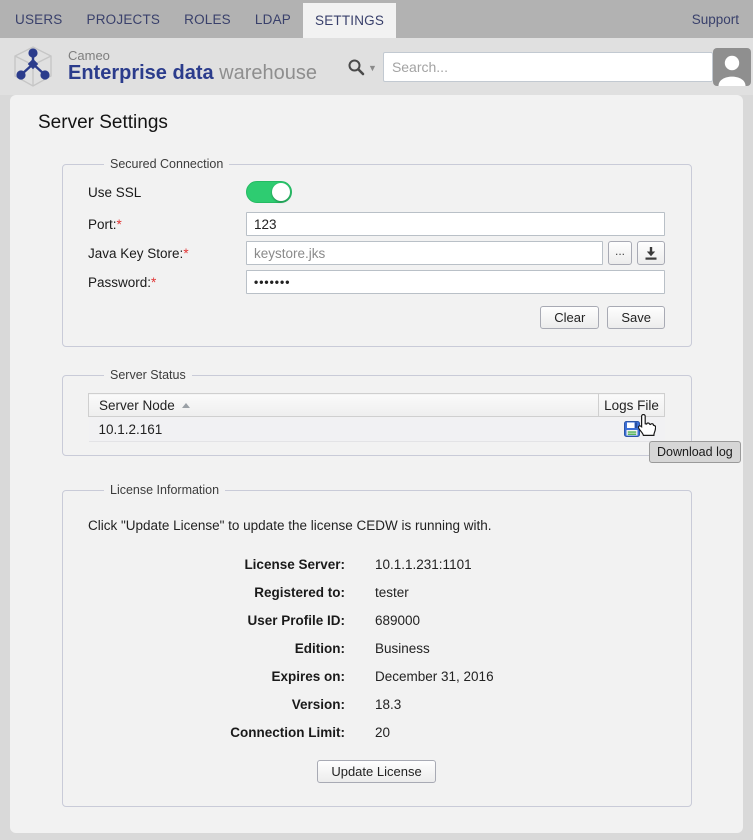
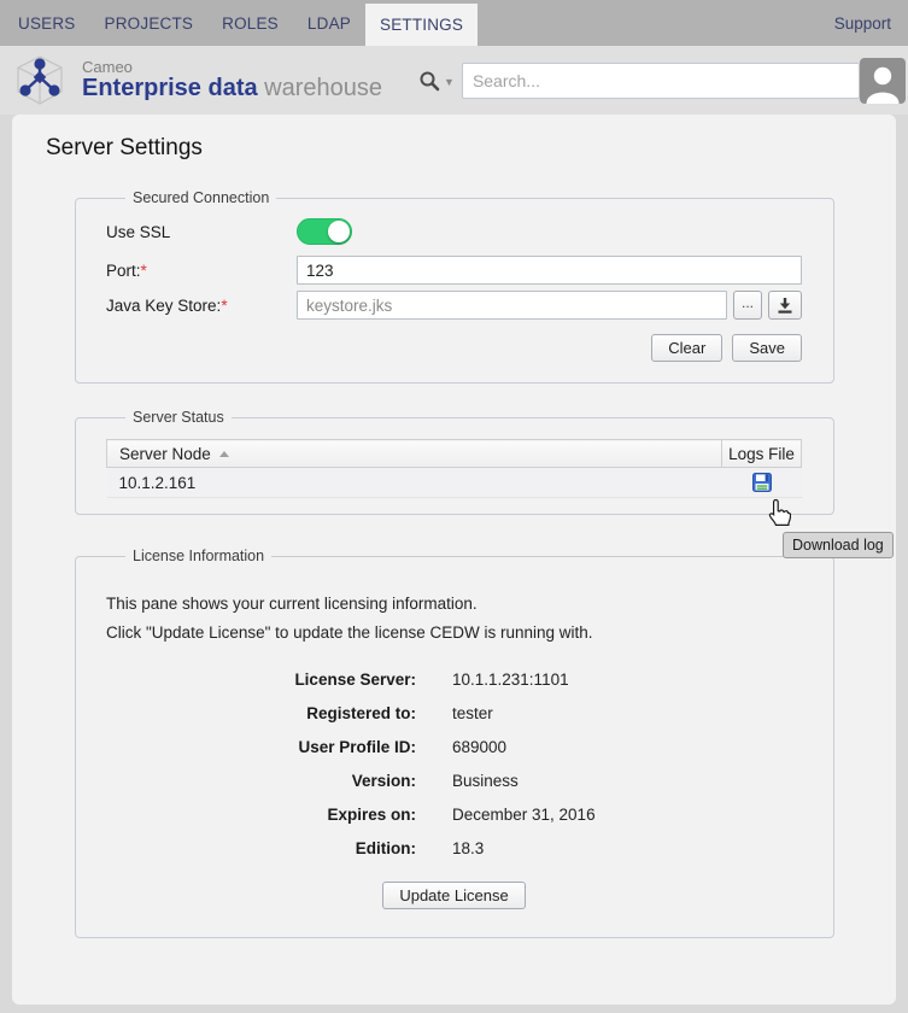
  USERS
  PROJECTS
  ROLES
  LDAP
  SETTINGS
  Support
  Cameo
  Enterprise data warehouse
  ▼
  Search...
  Server Settings
  Secured Connection
  Use SSL
  Port:*
  123
  Java Key Store:*
  keystore.jks
  ...
- Password:*
- •••••••
  Clear
  Save
  Server Status
  Server Node	Logs File
  10.1.2.161
  Download log
  License Information
+ This pane shows your current licensing information.
  Click "Update License" to update the license CEDW is running with.
  License Server:
  10.1.1.231:1101
  Registered to:
  tester
  User Profile ID:
  689000
- Edition:
+ Version:
  Business
  Expires on:
  December 31, 2016
- Version:
+ Edition:
  18.3
- Connection Limit:
- 20
  Update License
